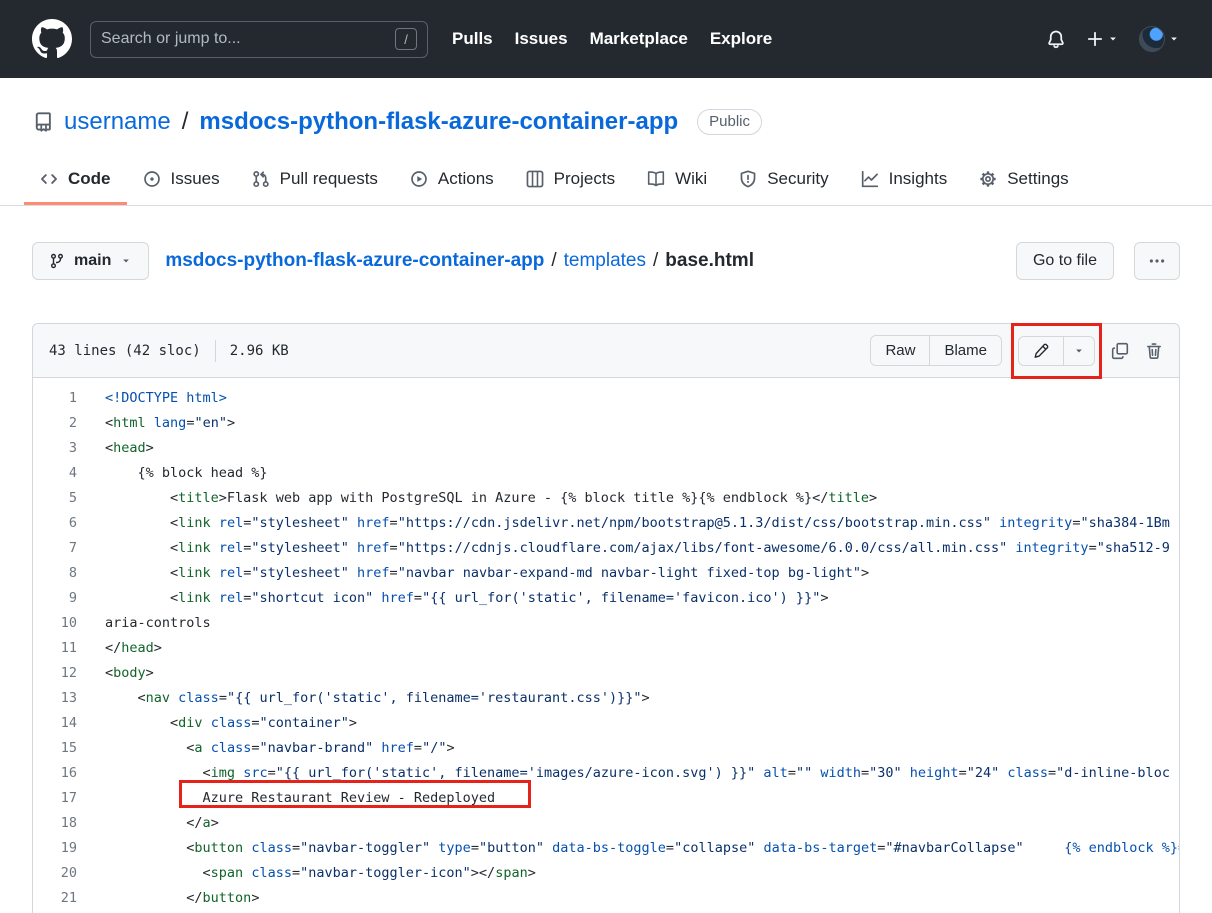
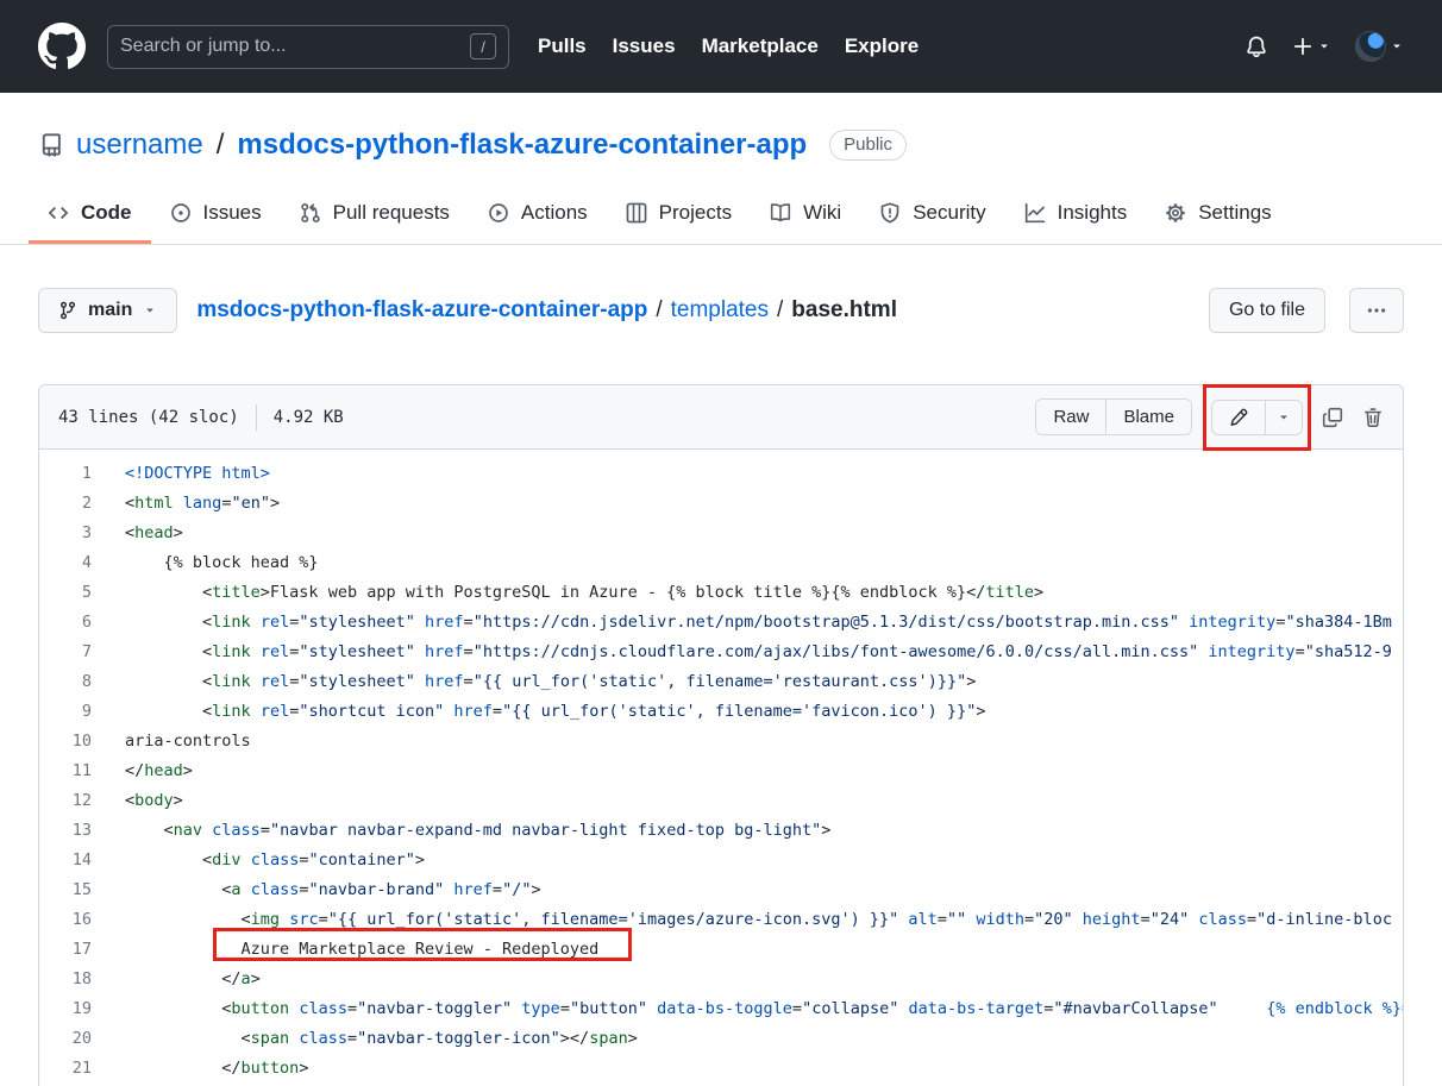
  Search or jump to...
  /
  Pulls
  Issues
  Marketplace
  Explore
  username
  /
  msdocs-python-flask-azure-container-app
  Public
  Code
  Issues
  Pull requests
  Actions
  Projects
  Wiki
  Security
  Insights
  Settings
  main
  msdocs-python-flask-azure-container-app
  /
  templates
  /
  base.html
  Go to file
  43 lines (42 sloc)
- 2.96 KB
+ 4.92 KB
  Raw
  Blame
  1	<!DOCTYPE html>
  2	<html lang="en">
  3	<head>
  4	{% block head %}
  5	<title>Flask web app with PostgreSQL in Azure - {% block title %}{% endblock %}</title>
  6	<link rel="stylesheet" href="https://cdn.jsdelivr.net/npm/bootstrap@5.1.3/dist/css/bootstrap.min.css" integrity="sha384-1Bm
  7	<link rel="stylesheet" href="https://cdnjs.cloudflare.com/ajax/libs/font-awesome/6.0.0/css/all.min.css" integrity="sha512-9
- 8	<link rel="stylesheet" href="navbar navbar-expand-md navbar-light fixed-top bg-light">
+ 8	<link rel="stylesheet" href="{{ url_for('static', filename='restaurant.css')}}">
  9	<link rel="shortcut icon" href="{{ url_for('static', filename='favicon.ico') }}">
  10	aria-controls
  11	</head>
  12	<body>
- 13	<nav class="{{ url_for('static', filename='restaurant.css')}}">
+ 13	<nav class="navbar navbar-expand-md navbar-light fixed-top bg-light">
  14	<div class="container">
  15	<a class="navbar-brand" href="/">
- 16	<img src="{{ url_for('static', filename='images/azure-icon.svg') }}" alt="" width="30" height="24" class="d-inline-bloc
+ 16	<img src="{{ url_for('static', filename='images/azure-icon.svg') }}" alt="" width="20" height="24" class="d-inline-bloc
- 17	Azure Restaurant Review - Redeployed
+ 17	Azure Marketplace Review - Redeployed
  18	</a>
  19	<button class="navbar-toggler" type="button" data-bs-toggle="collapse" data-bs-target="#navbarCollapse" {% endblock %}
  20	<span class="navbar-toggler-icon"></span>
  21	</button>
